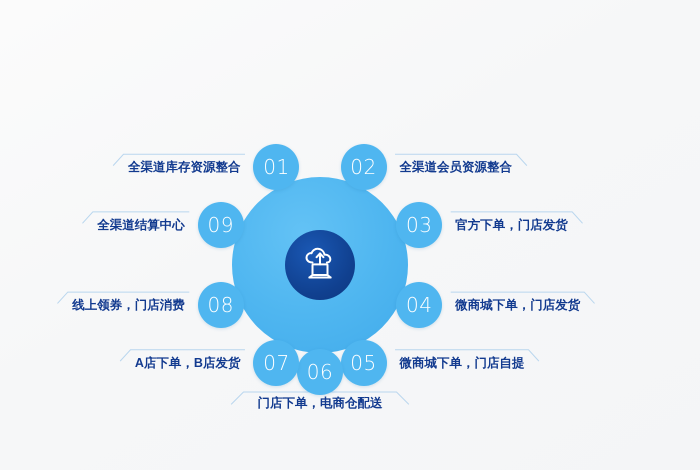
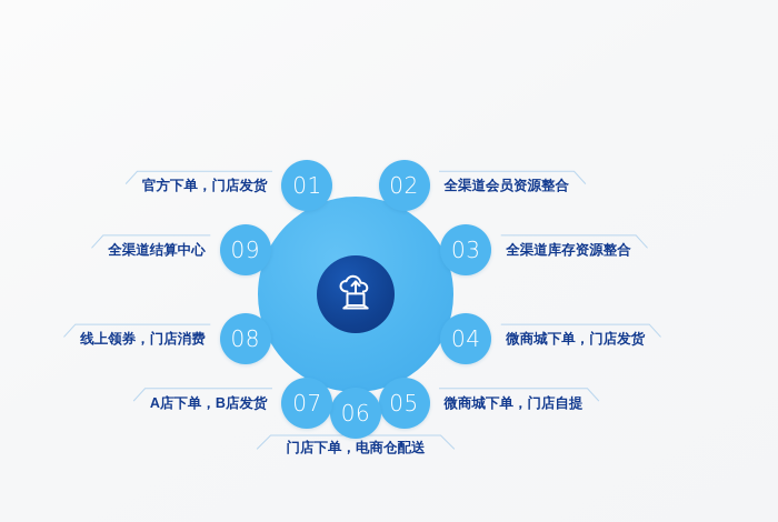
  01
  02
  03
  04
  05
  06
  07
  08
  09
- 全渠道库存资源整合
+ 官方下单，门店发货
  全渠道会员资源整合
- 官方下单，门店发货
+ 全渠道库存资源整合
  微商城下单，门店发货
  微商城下单，门店自提
  门店下单，电商仓配送
  A店下单，B店发货
  线上领券，门店消费
  全渠道结算中心
